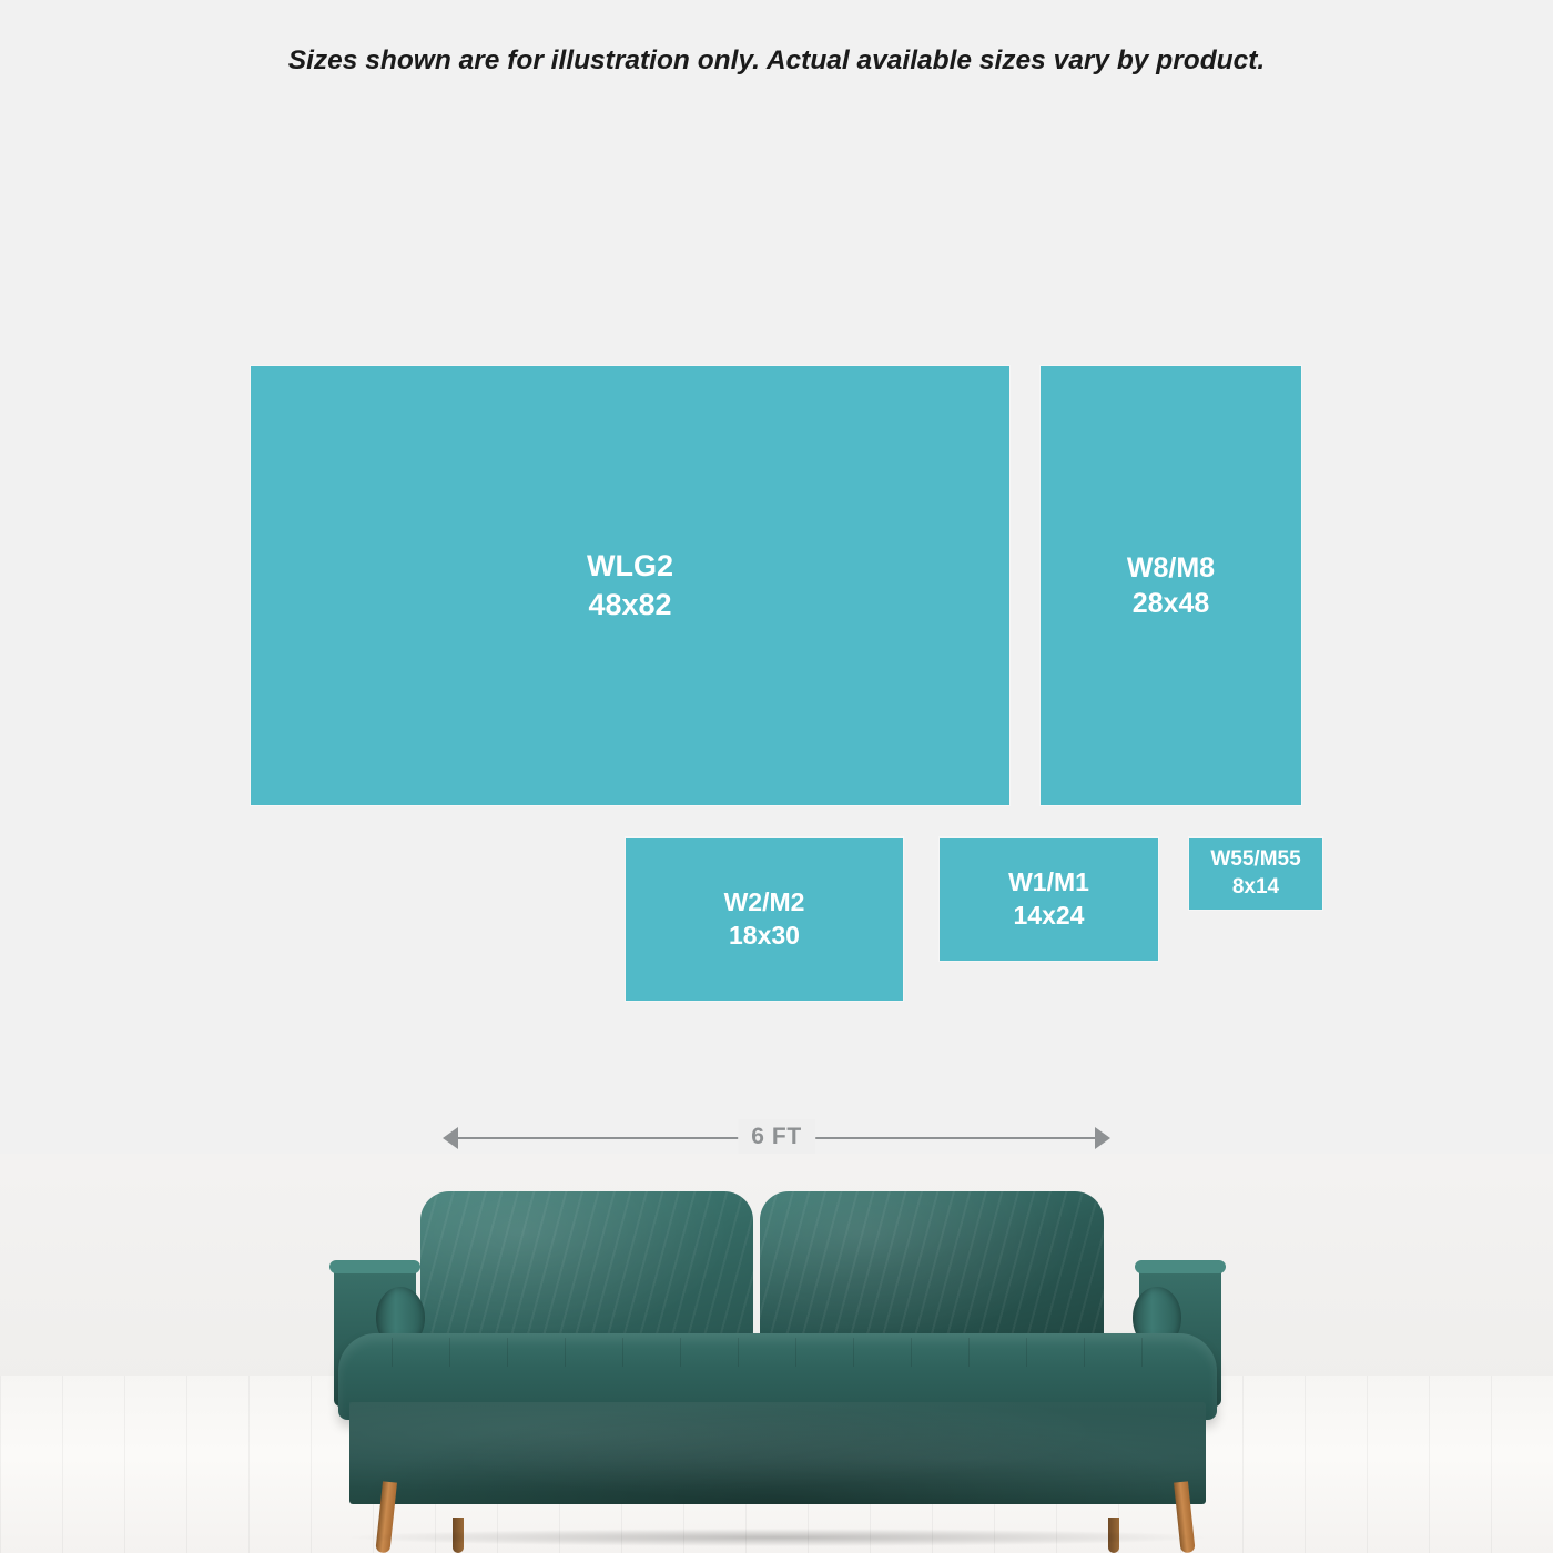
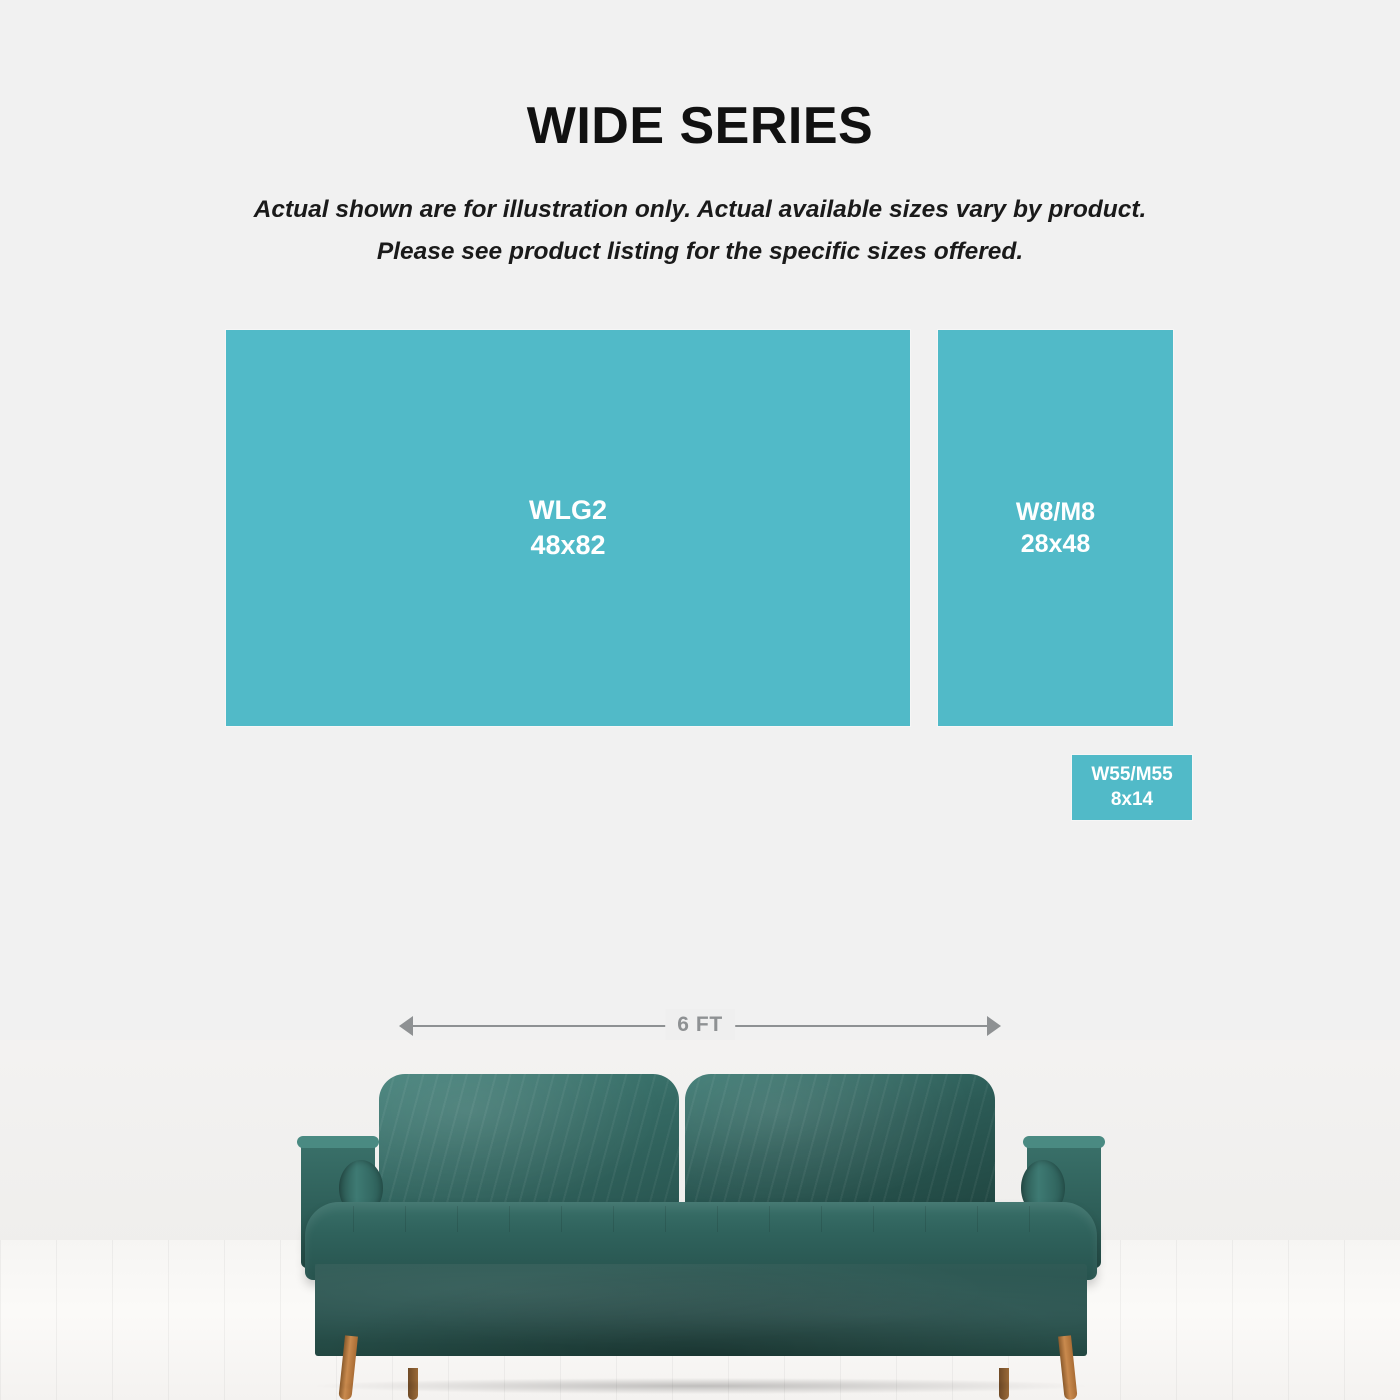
+ WIDE SERIES
- Sizes shown are for illustration only. Actual available sizes vary by product.
+ Actual shown are for illustration only. Actual available sizes vary by product.
+ Please see product listing for the specific sizes offered.
  WLG2
  48x82
  W8/M8
  28x48
- W2/M2
- 18x30
- W1/M1
- 14x24
  W55/M55
  8x14
  6 FT
